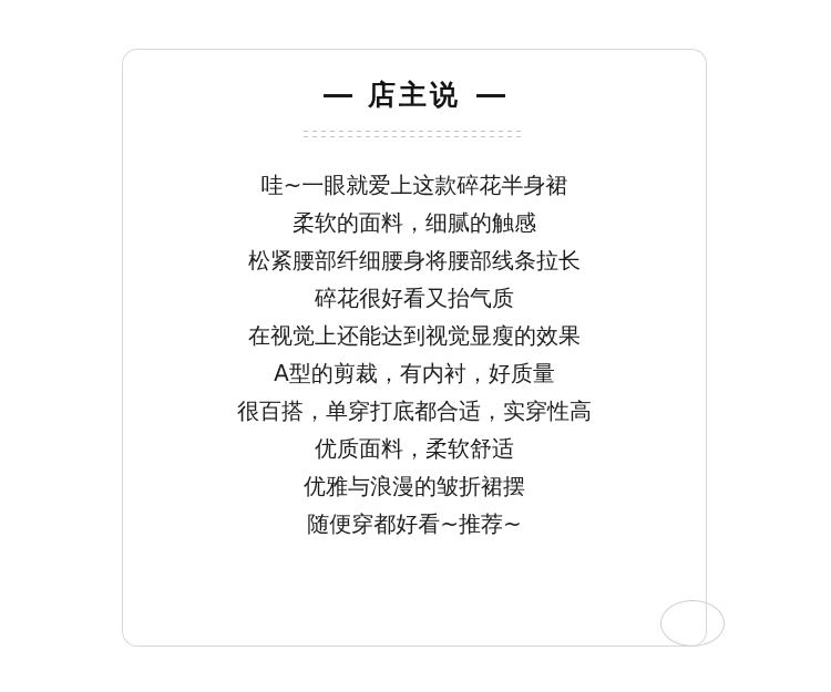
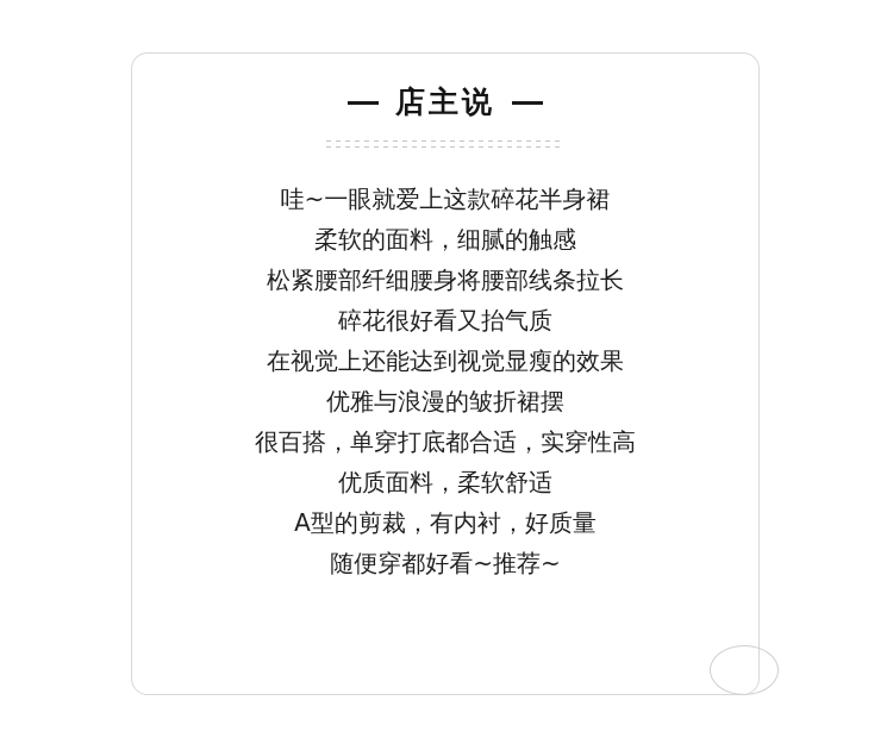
  店主说
  哇~一眼就爱上这款碎花半身裙
  柔软的面料，细腻的触感
  松紧腰部纤细腰身将腰部线条拉长
  碎花很好看又抬气质
  在视觉上还能达到视觉显瘦的效果
- A型的剪裁，有内衬，好质量
+ 优雅与浪漫的皱折裙摆
  很百搭，单穿打底都合适，实穿性高
  优质面料，柔软舒适
- 优雅与浪漫的皱折裙摆
+ A型的剪裁，有内衬，好质量
  随便穿都好看~推荐~
